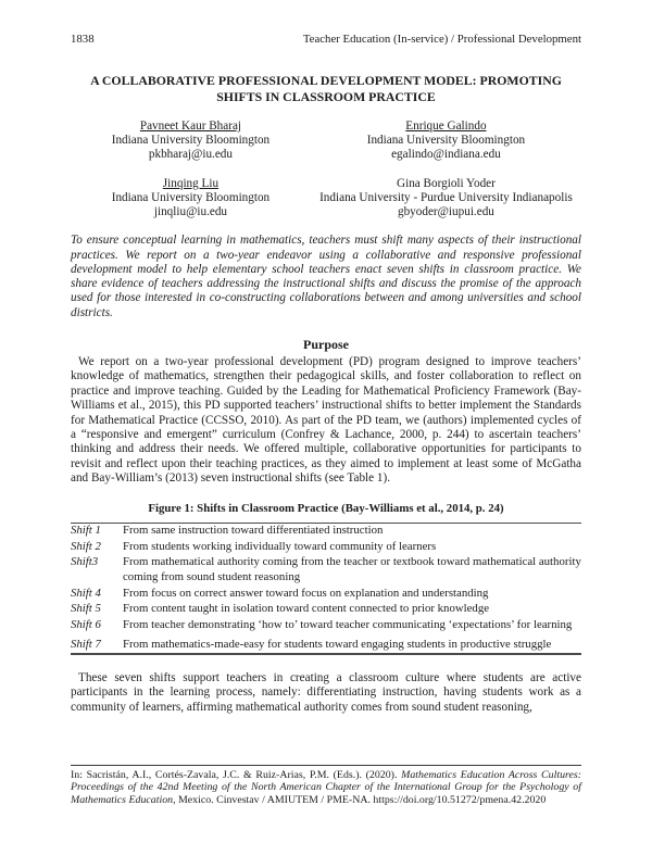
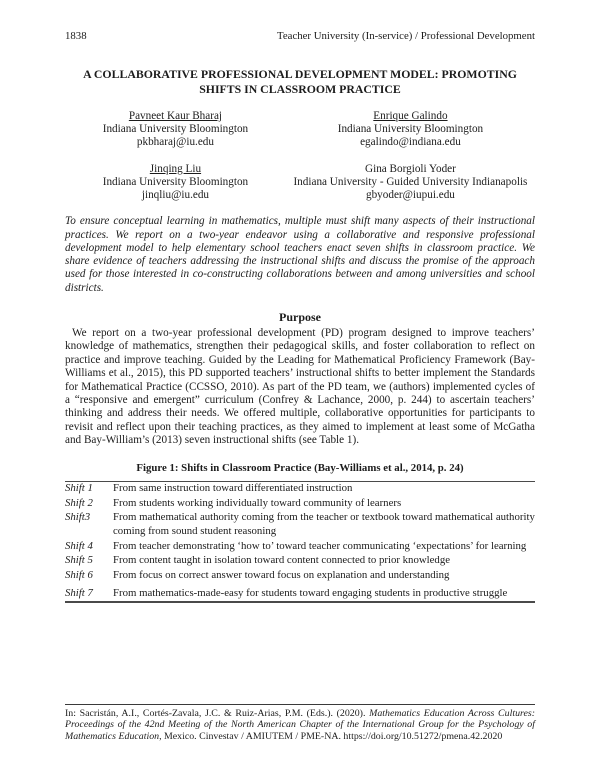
  1838
- Teacher Education (In-service) / Professional Development
+ Teacher University (In-service) / Professional Development
  A COLLABORATIVE PROFESSIONAL DEVELOPMENT MODEL: PROMOTING
  SHIFTS IN CLASSROOM PRACTICE
  Pavneet Kaur Bharaj
  Indiana University Bloomington
  pkbharaj@iu.edu
  Enrique Galindo
  Indiana University Bloomington
  egalindo@indiana.edu
  Jinqing Liu
  Indiana University Bloomington
  jinqliu@iu.edu
  Gina Borgioli Yoder
- Indiana University - Purdue University Indianapolis
+ Indiana University - Guided University Indianapolis
  gbyoder@iupui.edu
- To ensure conceptual learning in mathematics, teachers must shift many aspects of their instructional practices. We report on a two-year endeavor using a collaborative and responsive professional development model to help elementary school teachers enact seven shifts in classroom practice. We share evidence of teachers addressing the instructional shifts and discuss the promise of the approach used for those interested in co-constructing collaborations between and among universities and school districts.
+ To ensure conceptual learning in mathematics, multiple must shift many aspects of their instructional practices. We report on a two-year endeavor using a collaborative and responsive professional development model to help elementary school teachers enact seven shifts in classroom practice. We share evidence of teachers addressing the instructional shifts and discuss the promise of the approach used for those interested in co-constructing collaborations between and among universities and school districts.
  Purpose
  We report on a two-year professional development (PD) program designed to improve teachers’ knowledge of mathematics, strengthen their pedagogical skills, and foster collaboration to reflect on practice and improve teaching. Guided by the Leading for Mathematical Proficiency Framework (Bay-Williams et al., 2015), this PD supported teachers’ instructional shifts to better implement the Standards for Mathematical Practice (CCSSO, 2010). As part of the PD team, we (authors) implemented cycles of a “responsive and emergent” curriculum (Confrey & Lachance, 2000, p. 244) to ascertain teachers’ thinking and address their needs. We offered multiple, collaborative opportunities for participants to revisit and reflect upon their teaching practices, as they aimed to implement at least some of McGatha and Bay-William’s (2013) seven instructional shifts (see Table 1).
  Figure 1: Shifts in Classroom Practice (Bay-Williams et al., 2014, p. 24)
  Shift 1	From same instruction toward differentiated instruction
  Shift 2	From students working individually toward community of learners
  Shift3	From mathematical authority coming from the teacher or textbook toward mathematical authority coming from sound student reasoning
- Shift 4	From focus on correct answer toward focus on explanation and understanding
+ Shift 4	From teacher demonstrating ‘how to’ toward teacher communicating ‘expectations’ for learning
  Shift 5	From content taught in isolation toward content connected to prior knowledge
- Shift 6	From teacher demonstrating ‘how to’ toward teacher communicating ‘expectations’ for learning
+ Shift 6	From focus on correct answer toward focus on explanation and understanding
  Shift 7	From mathematics-made-easy for students toward engaging students in productive struggle
- These seven shifts support teachers in creating a classroom culture where students are active participants in the learning process, namely: differentiating instruction, having students work as a community of learners, affirming mathematical authority comes from sound student reasoning,
  In: Sacristán, A.I., Cortés-Zavala, J.C. & Ruiz-Arias, P.M. (Eds.). (2020). Mathematics Education Across Cultures: Proceedings of the 42nd Meeting of the North American Chapter of the International Group for the Psychology of Mathematics Education, Mexico. Cinvestav / AMIUTEM / PME-NA. https://doi.org/10.51272/pmena.42.2020
